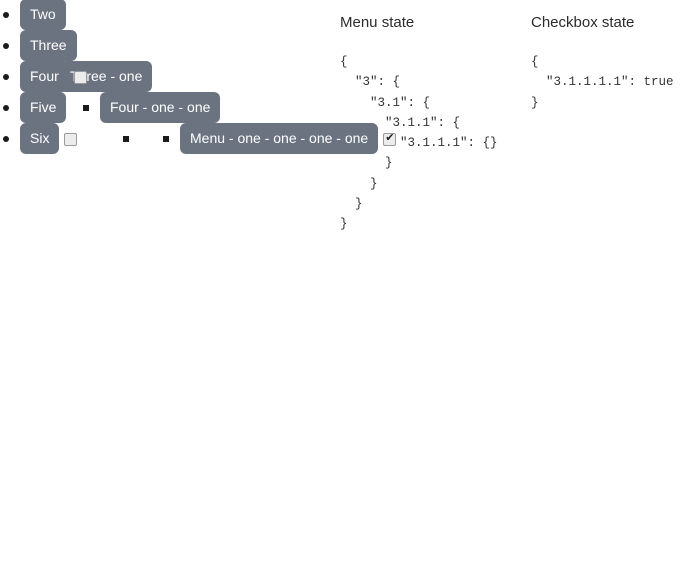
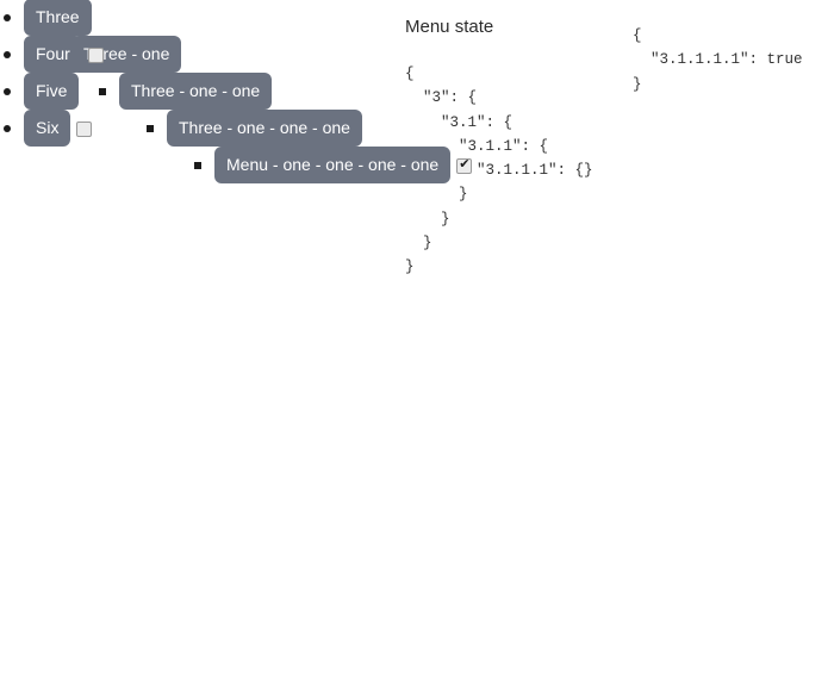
- Two
  Three
  ree - one
- Four - one - one
+ Three - one - one
+ Three - one - one - one
  Menu - one - one - one - one
  Four
  Five
  Six
  Menu state
  {
  "3": {
  "3.1": {
  "3.1.1": {
  "3.1.1.1": {}
  }
  }
  }
  }
- Checkbox state
  {
  "3.1.1.1.1": true
  }
